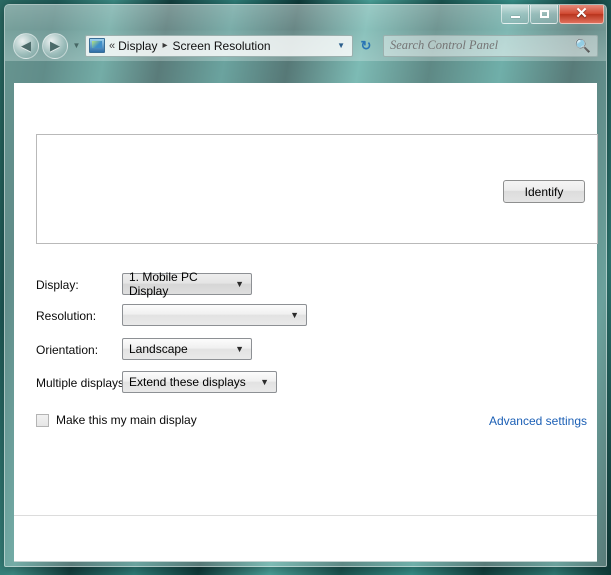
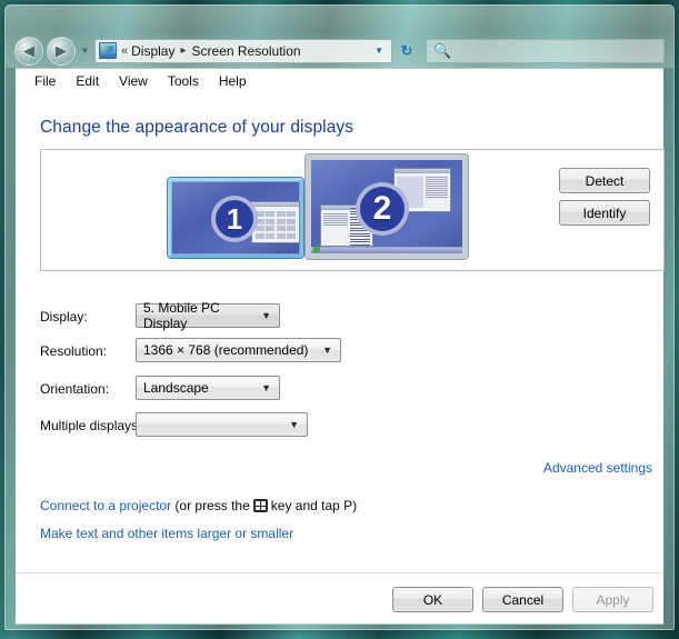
- ✕
  ◀
  ▶
  ▼
  «
  Display
  ▸
  Screen Resolution
  ▼
  ↻
- Search Control Panel
  🔍
+ File
+ Edit
+ View
+ Tools
+ Help
+ Change the appearance of your displays
+ 2
+ 1
+ Detect
  Identify
  Display:
- 1. Mobile PC Display
+ 5. Mobile PC Display
  ▼
  Resolution:
+ 1366 × 768 (recommended)
  ▼
  Orientation:
  Landscape
  ▼
  Multiple display
- Extend these displays
  ▼
- Make this my main display
  Advanced settings
+ Connect to a projector (or press the key and tap P)
+ Make text and other items larger or smaller
+ OK
+ Cancel
+ Apply
